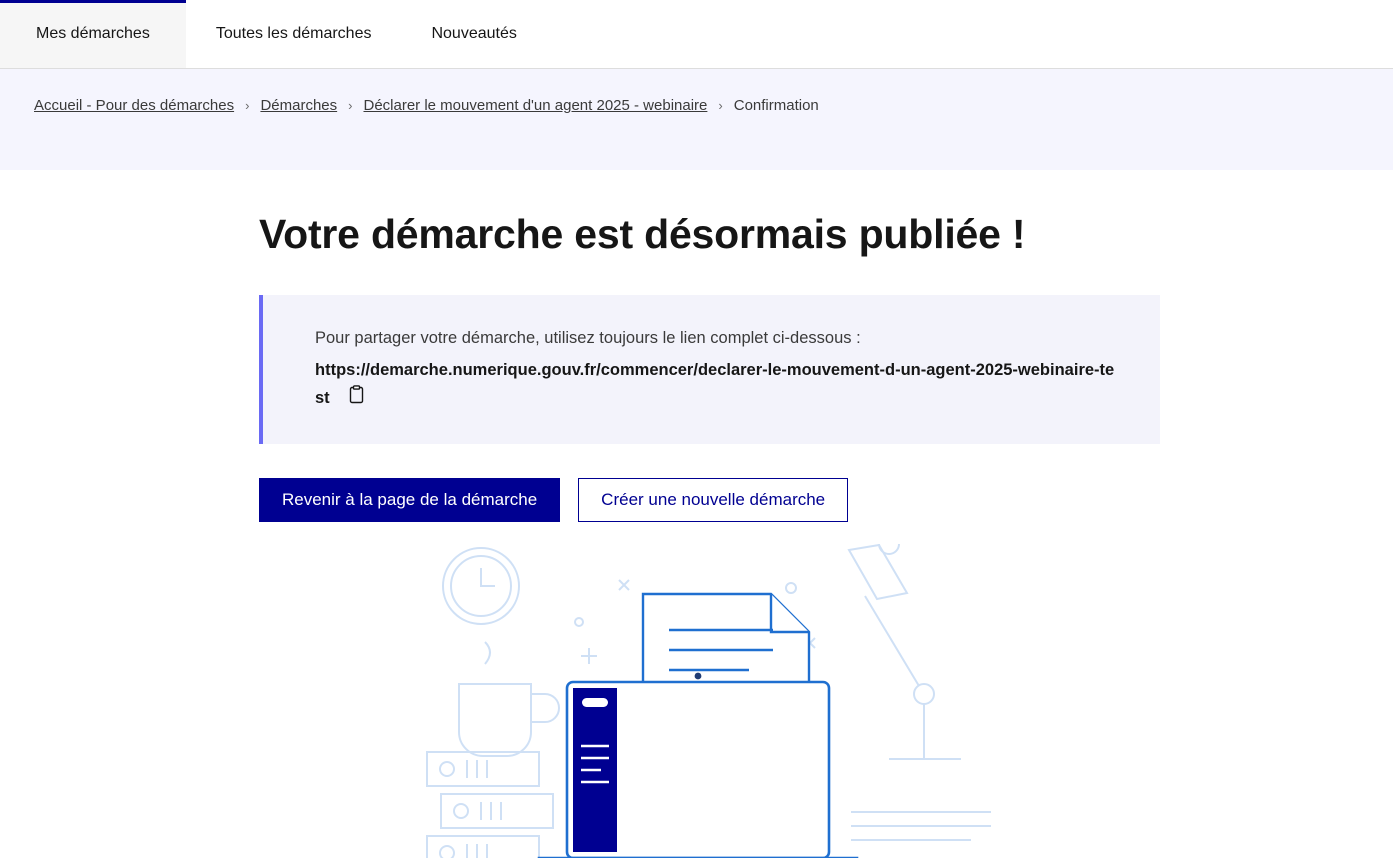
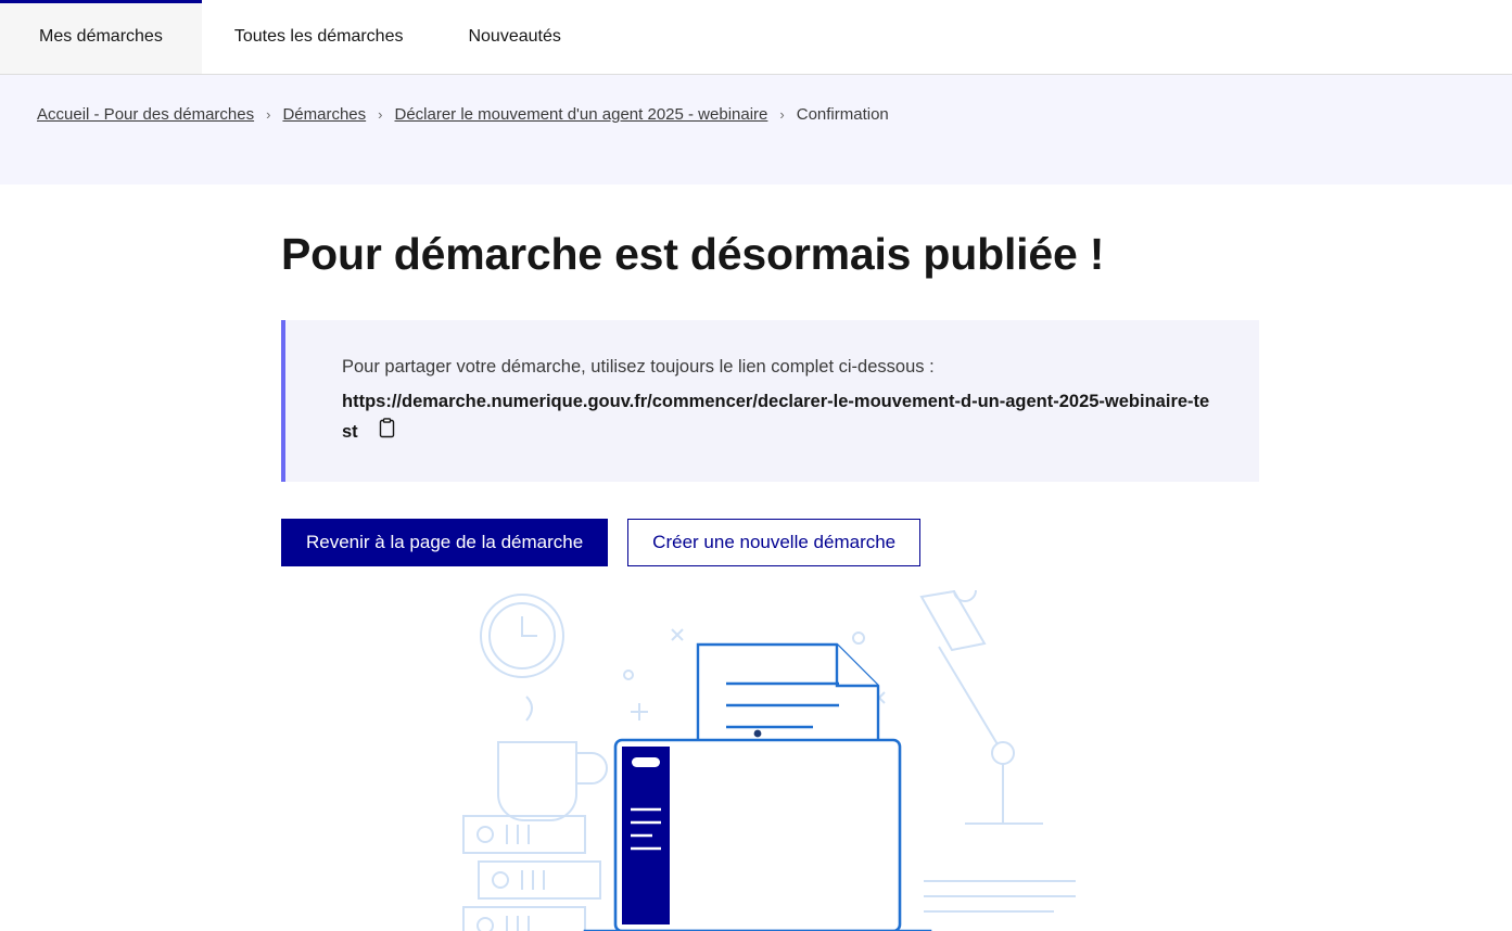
  Mes démarches
  Toutes les démarches
  Nouveautés
  Accueil - Pour des démarches
  ›
  Démarches
  ›
  Déclarer le mouvement d'un agent 2025 - webinaire
  ›
  Confirmation
- Votre démarche est désormais publiée !
+ Pour démarche est désormais publiée !
  Pour partager votre démarche, utilisez toujours le lien complet ci-dessous :
  https://demarche.numerique.gouv.fr/commencer/declarer-le-mouvement-d-un-agent-2025-webinaire-test
  Revenir à la page de la démarche
  Créer une nouvelle démarche
